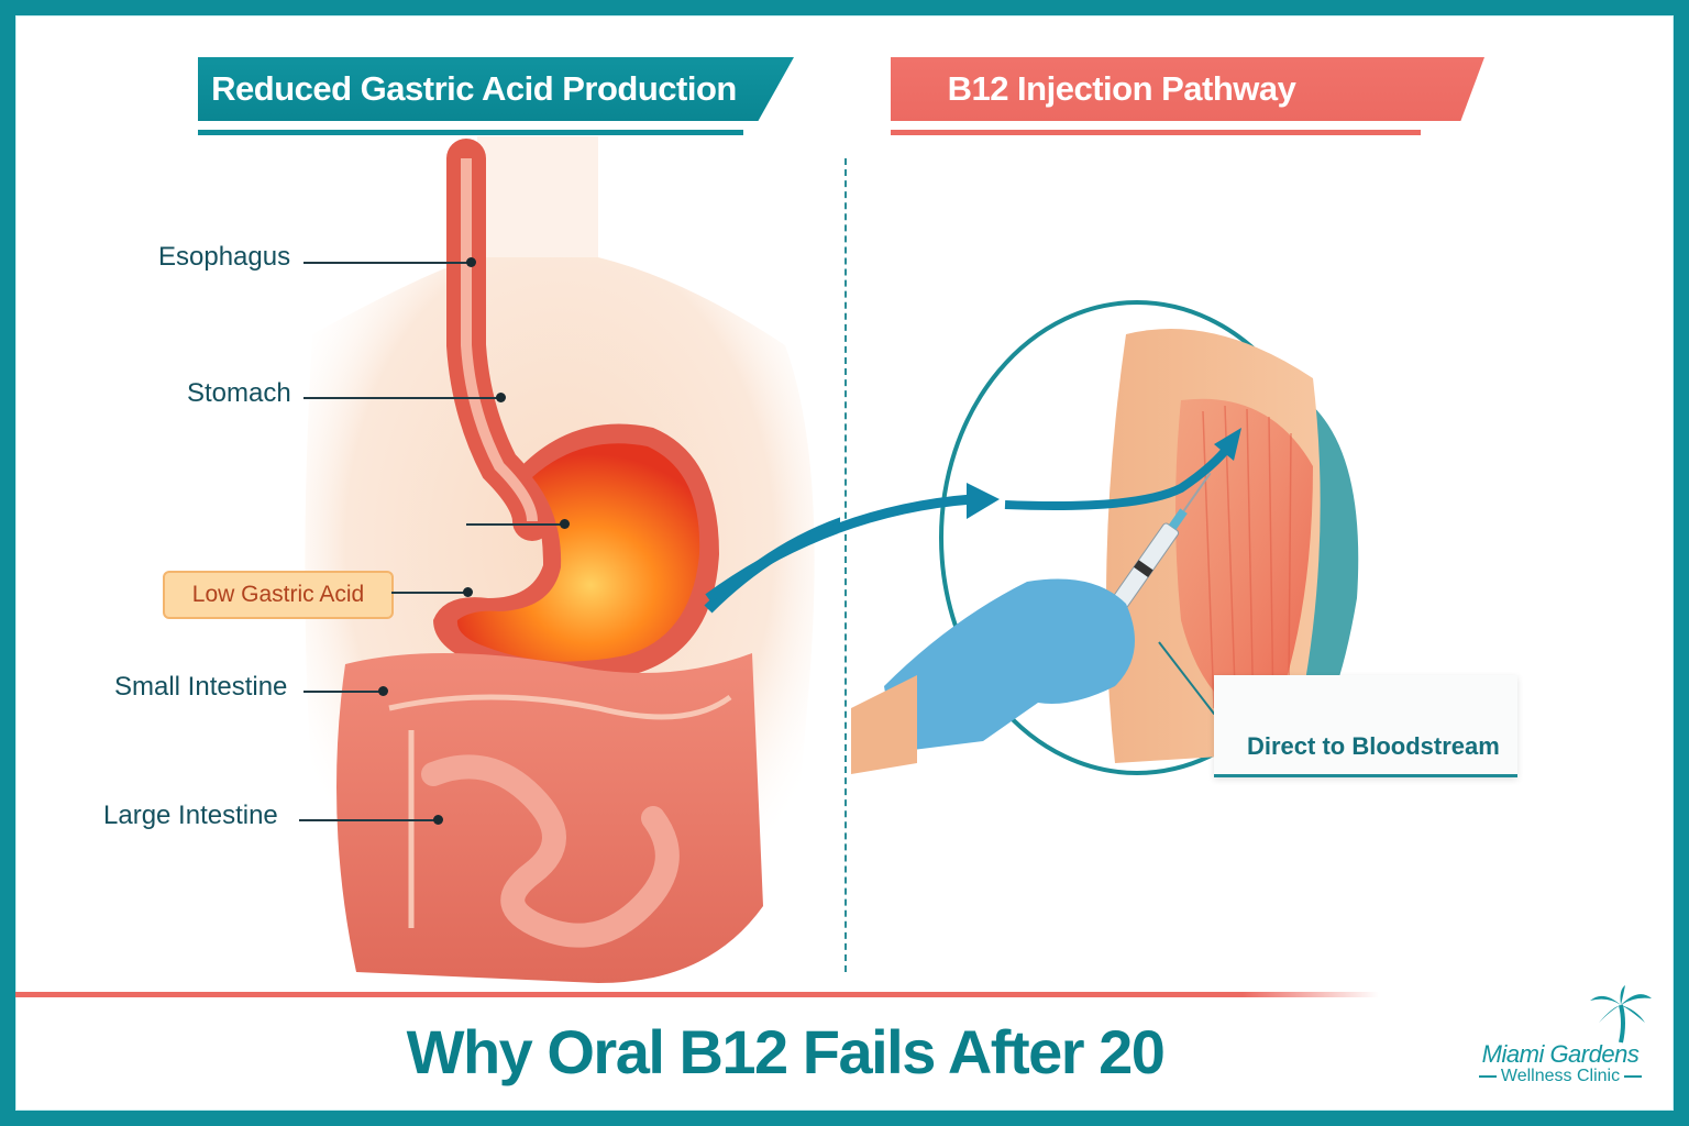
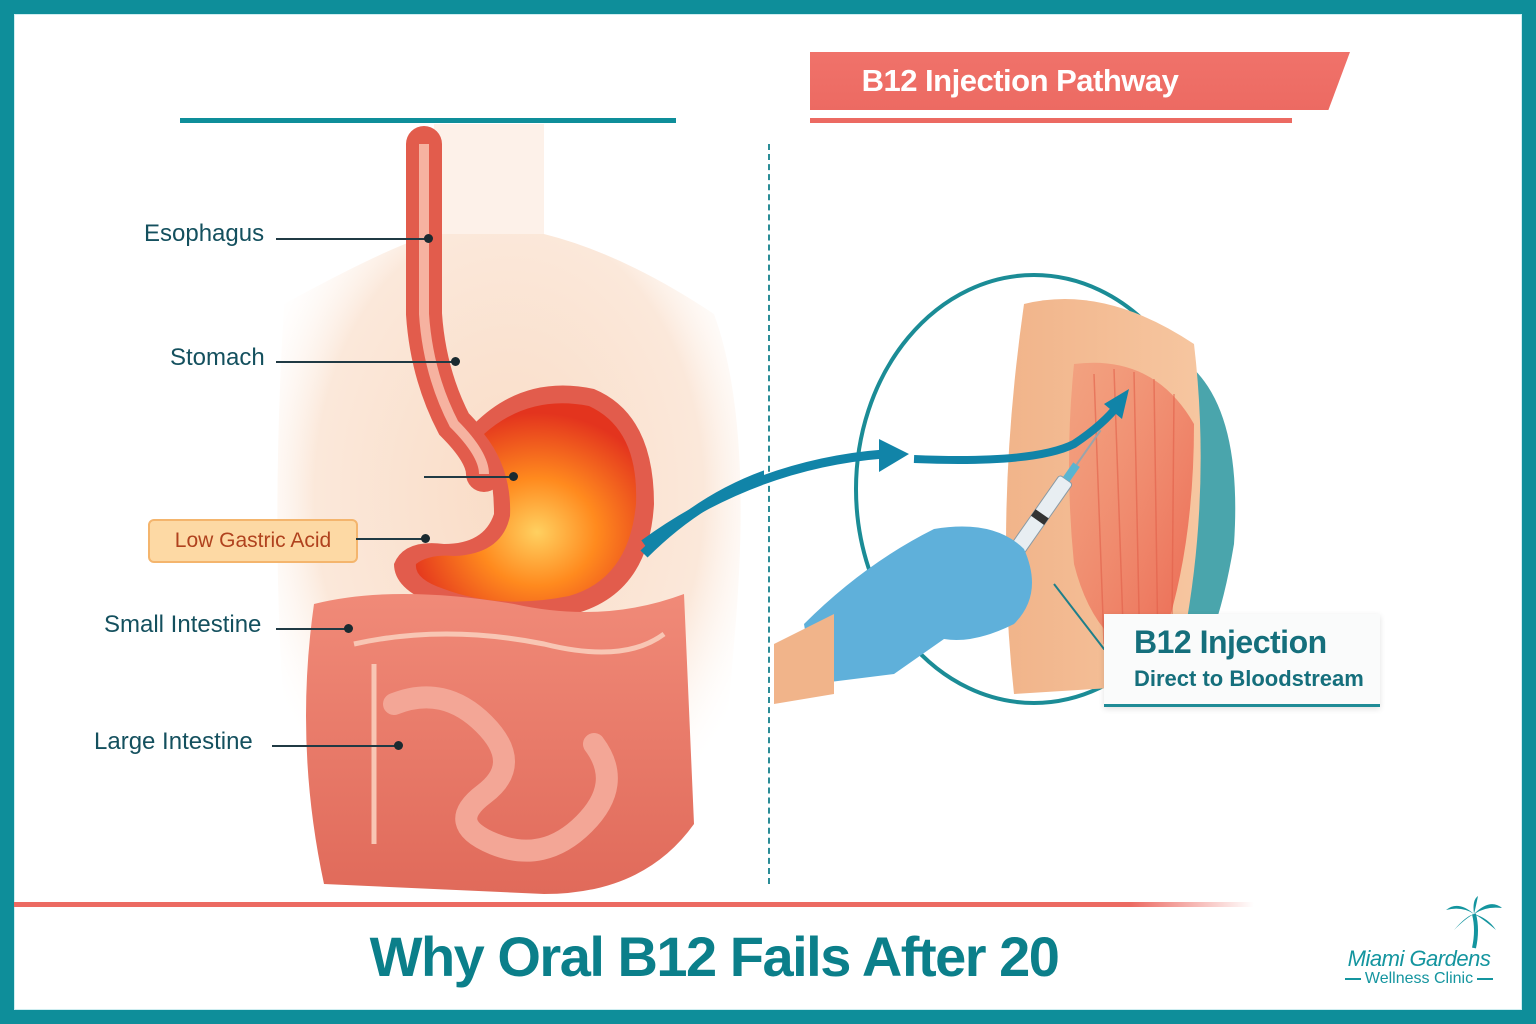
- Reduced Gastric Acid Production
  B12 Injection Pathway
  Esophagus
  Stomach
  Low Gastric Acid
  Small Intestine
  Large Intestine
+ B12 Injection
  Direct to Bloodstream
  Why Oral B12 Fails After 20
  Miami Gardens
  Wellness Clinic
